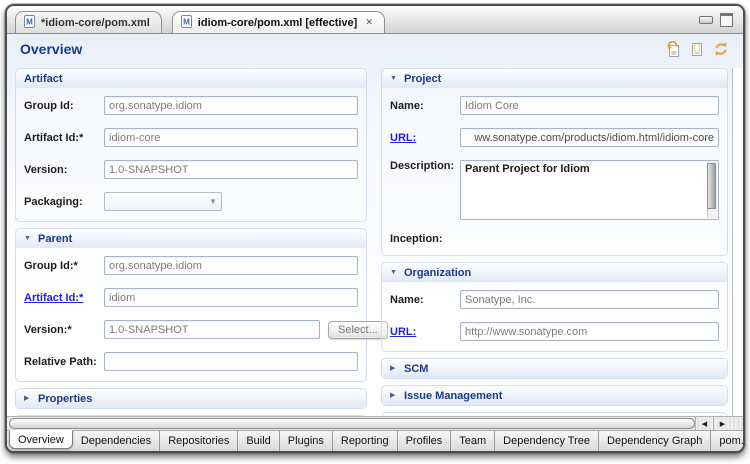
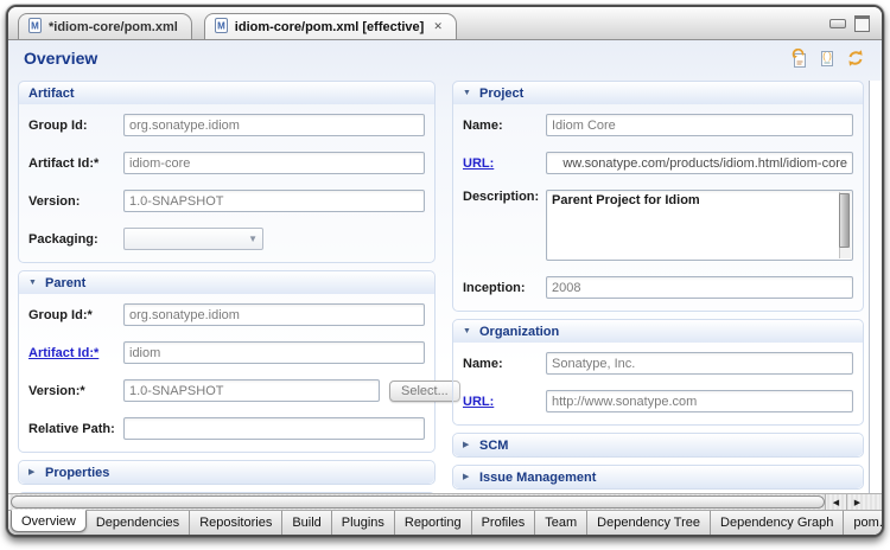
  M
  *idiom-core/pom.xml
  M
  idiom-core/pom.xml [effective]
  ✕
  Overview
  ( )
  Artifact
  Group Id:
  org.sonatype.idiom
  Artifact Id:*
  idiom-core
  Version:
  1.0-SNAPSHOT
  Packaging:
  ▼
  Parent
  Group Id:*
  org.sonatype.idiom
  Artifact Id:*
  idiom
  Version:*
  1.0-SNAPSHOT
  Select...
  Relative Path:
  Properties
  Project
  Name:
  Idiom Core
  URL:
  ww.sonatype.com/products/idiom.html/idiom-core
  Description:
  Parent Project for Idiom
  Inception:
+ 2008
  Organization
  Name:
  Sonatype, Inc.
  URL:
  http://www.sonatype.com
  SCM
  Issue Management
  Overview
  Dependencies
  Repositories
  Build
  Plugins
  Reporting
  Profiles
  Team
  Dependency Tree
  Dependency Graph
